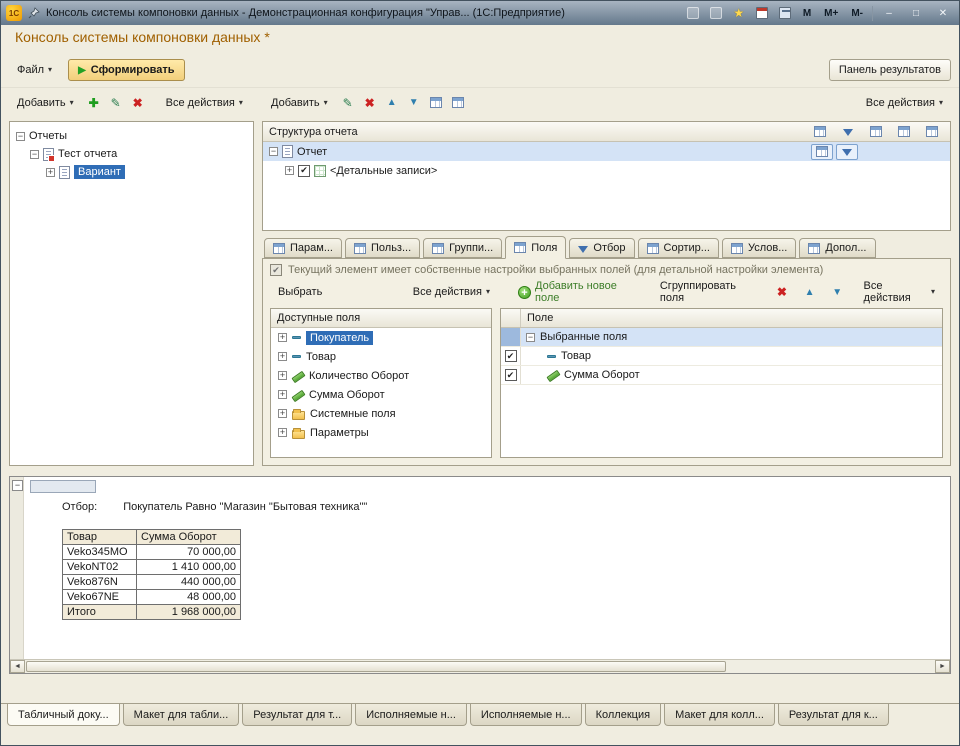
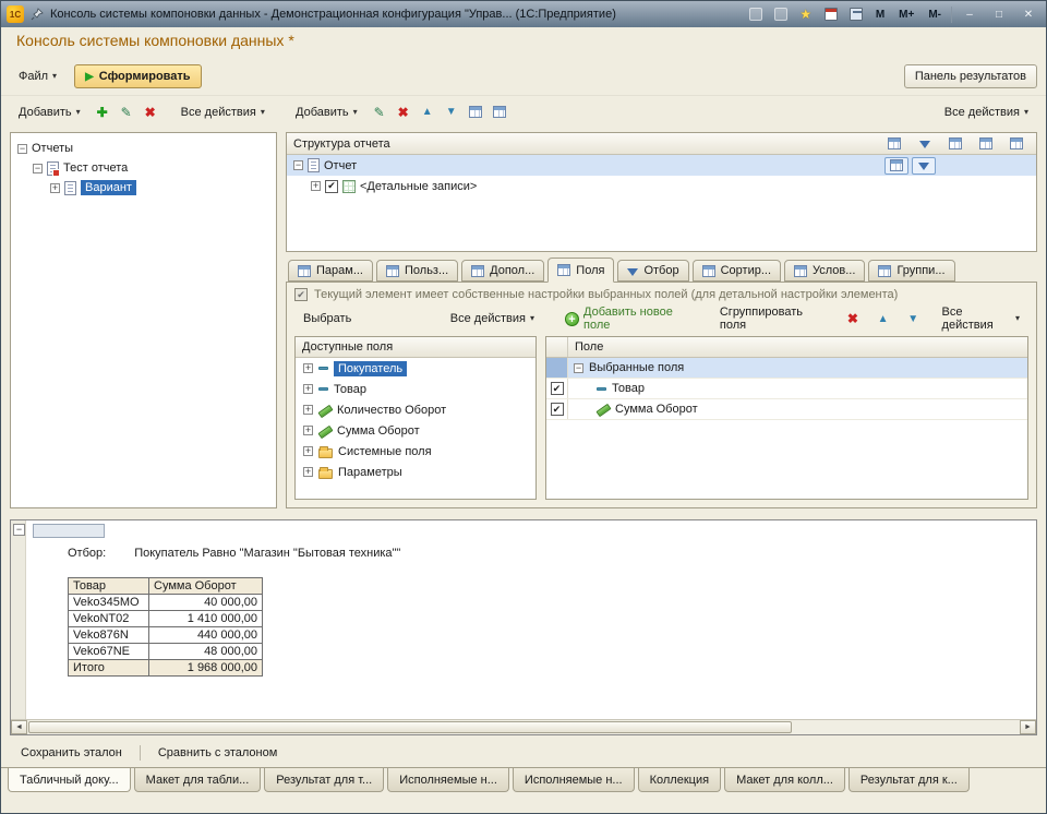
  1С
  Консоль системы компоновки данных - Демонстрационная конфигурация "Управ... (1С:Предприятие)
  ★
  М
  М+
  М-
  –
  □
  ✕
  Консоль системы компоновки данных *
  Файл
  ▾
  ▶
  Сформировать
  Панель результатов
  Добавить
  ▾
  ✚
  ✎
  ✖
  Все действия
  ▾
  Добавить
  ▾
  ✎
  ✖
  ▲
  ▼
  Все действия
  ▾
  −
  Отчеты
  −
  Тест отчета
  +
  Вариант
  Структура отчета
  −
  Отчет
  +
  ✔
  <Детальные записи>
  Парам...
  Польз...
- Группи...
+ Допол...
  Поля
  Отбор
  Сортир...
  Услов...
- Допол...
+ Группи...
  ✔
  Текущий элемент имеет собственные настройки выбранных полей (для детальной настройки элемента)
  Выбрать
  Все действия
  ▾
  +
  Добавить новое поле
  Сгруппировать поля
  ✖
  ▲
  ▼
  Все действия
  ▾
  Доступные поля
  +
  Покупатель
  +
  Товар
  +
  Количество Оборот
  +
  Сумма Оборот
  +
  Системные поля
  +
  Параметры
  Поле
  −
  Выбранные поля
  ✔
  Товар
  ✔
  Сумма Оборот
  −
  Отбор:
  Покупатель Равно "Магазин "Бытовая техника""
  Товар	Сумма Оборот
- Veko345MO	70 000,00
+ Veko345MO	40 000,00
  VekoNT02	1 410 000,00
  Veko876N	440 000,00
  Veko67NE	48 000,00
  Итого	1 968 000,00
+ Сохранить эталон
+ Сравнить с эталоном
  Табличный доку...
  Макет для табли...
  Результат для т...
  Исполняемые н...
  Исполняемые н...
  Коллекция
  Макет для колл...
  Результат для к...
